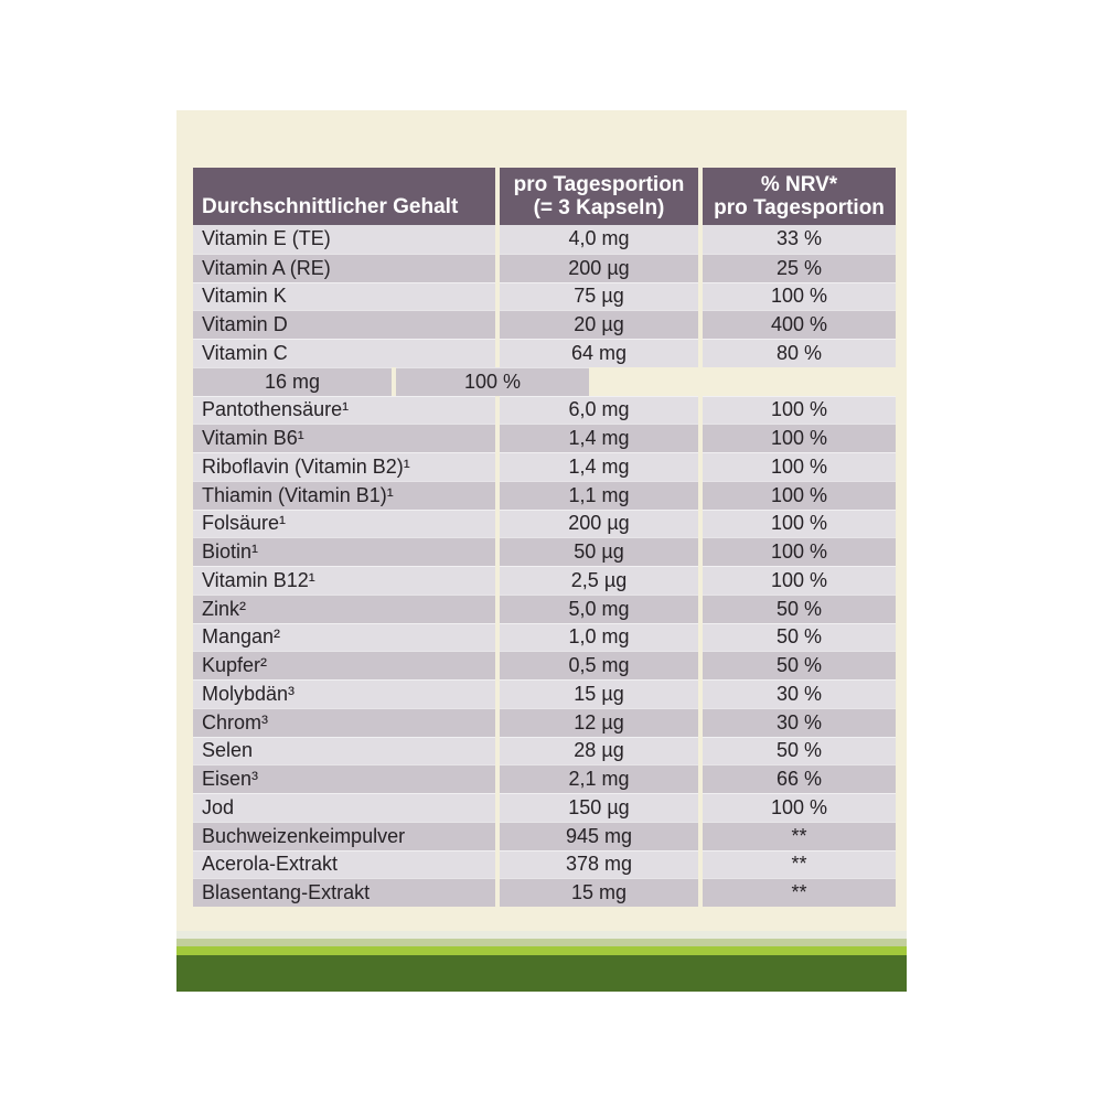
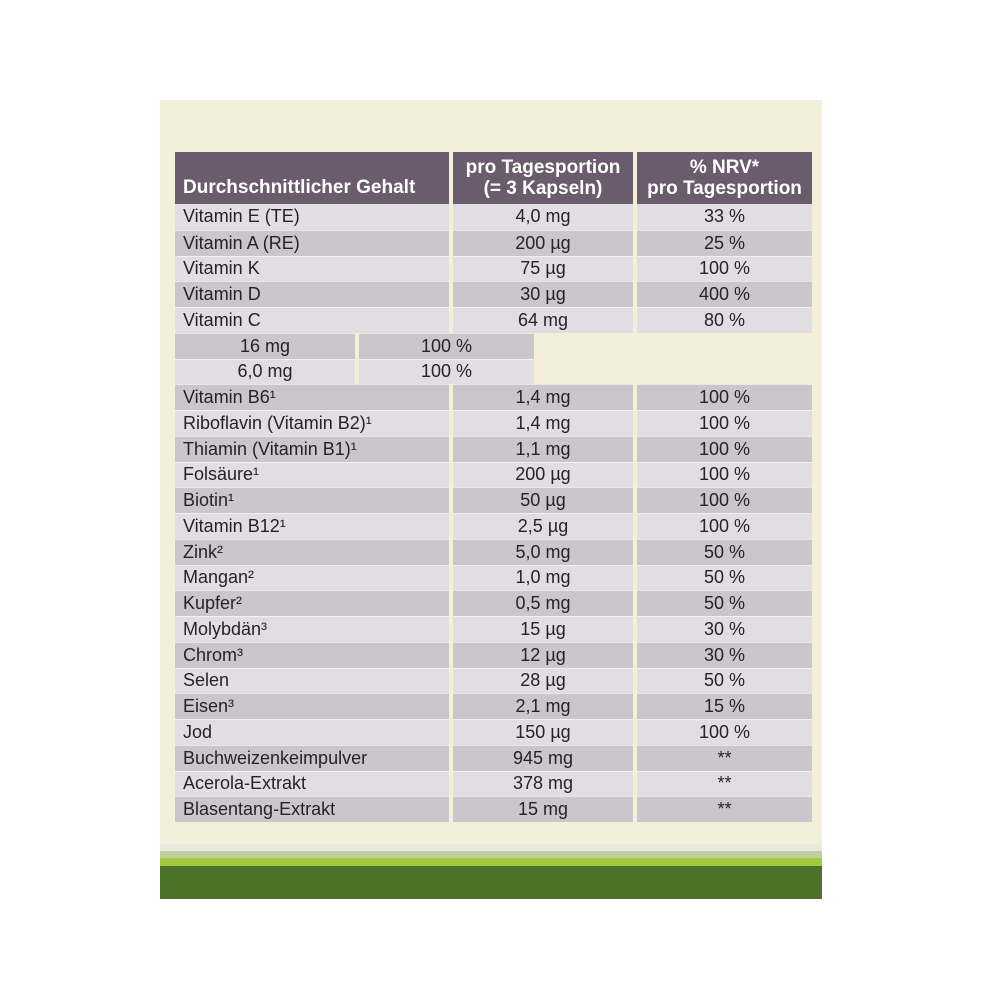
  Durchschnittlicher Gehalt
  pro Tagesportion
  (= 3 Kapseln)
  % NRV*
  pro Tagesportion
  Vitamin E (TE)
  4,0 mg
  33 %
  Vitamin A (RE)
  200 µg
  25 %
  Vitamin K
  75 µg
  100 %
  Vitamin D
- 20 µg
+ 30 µg
  400 %
  Vitamin C
  64 mg
  80 %
  16 mg
  100 %
- Pantothensäure¹
  6,0 mg
  100 %
  Vitamin B6¹
  1,4 mg
  100 %
  Riboflavin (Vitamin B2)¹
  1,4 mg
  100 %
  Thiamin (Vitamin B1)¹
  1,1 mg
  100 %
  Folsäure¹
  200 µg
  100 %
  Biotin¹
  50 µg
  100 %
  Vitamin B12¹
  2,5 µg
  100 %
  Zink²
  5,0 mg
  50 %
  Mangan²
  1,0 mg
  50 %
  Kupfer²
  0,5 mg
  50 %
  Molybdän³
  15 µg
  30 %
  Chrom³
  12 µg
  30 %
  Selen
  28 µg
  50 %
  Eisen³
  2,1 mg
- 66 %
+ 15 %
  Jod
  150 µg
  100 %
  Buchweizenkeimpulver
  945 mg
  **
  Acerola-Extrakt
  378 mg
  **
  Blasentang-Extrakt
  15 mg
  **
